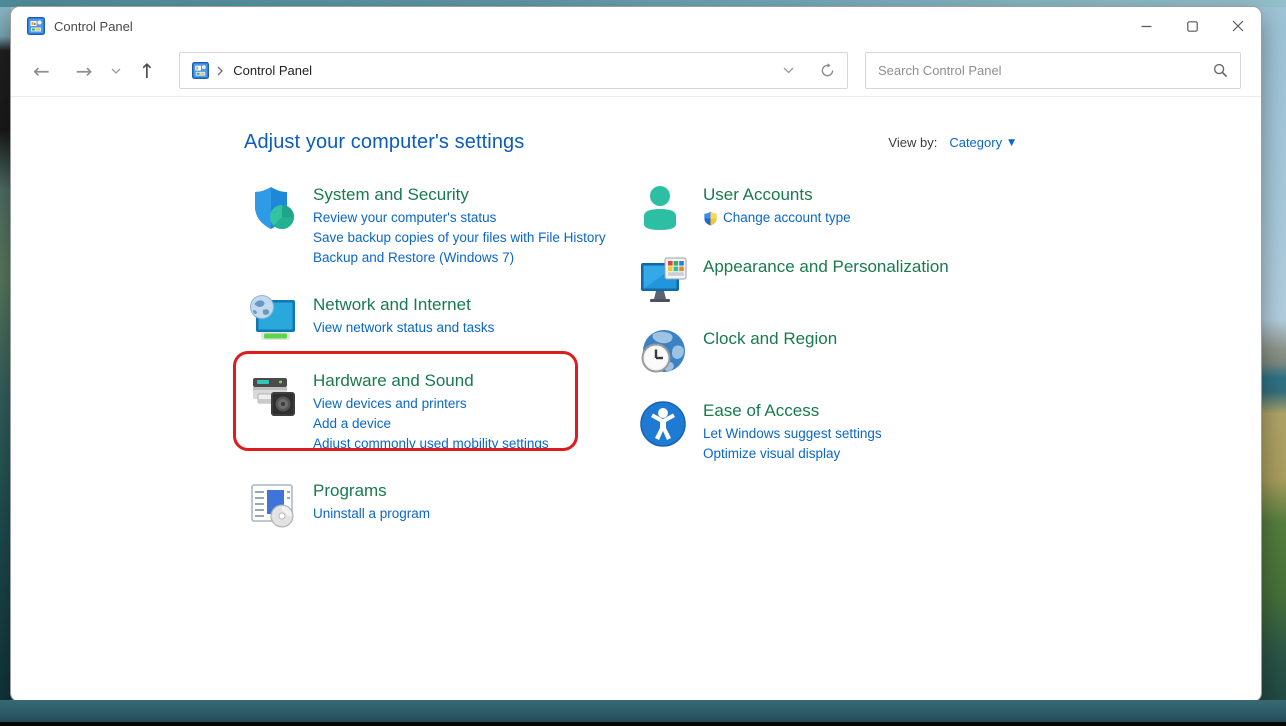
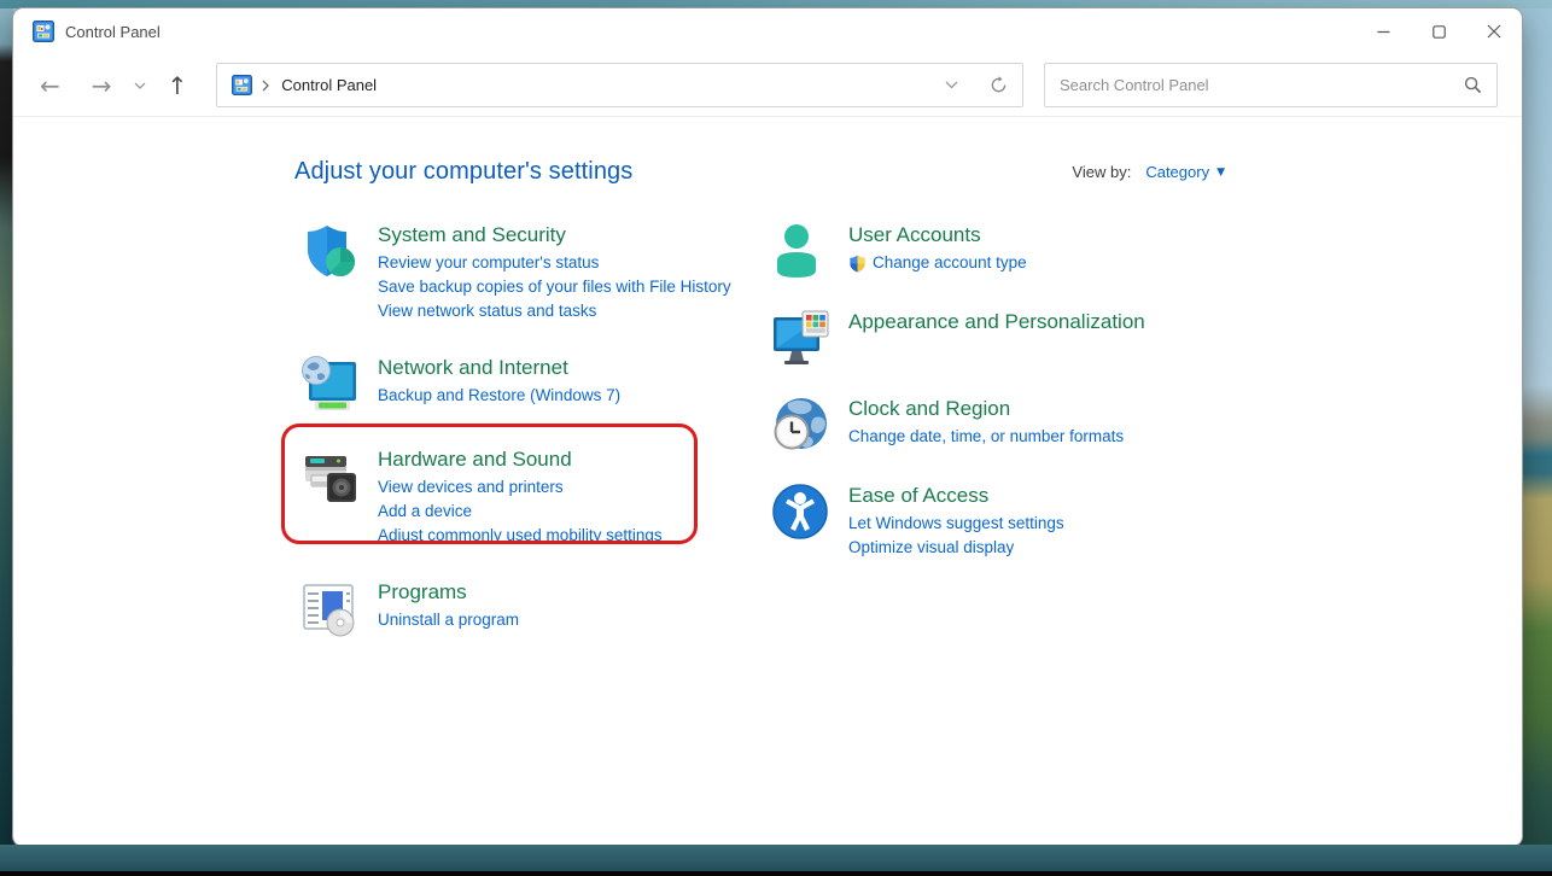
  Control Panel
  ←
  →
  ↑
  Control Panel
  Search Control Panel
  Adjust your computer's settings
  View by:
  Category
  ▼
  System and Security
  Review your computer's status
  Save backup copies of your files with File History
- Backup and Restore (Windows 7)
+ View network status and tasks
  Network and Internet
- View network status and tasks
+ Backup and Restore (Windows 7)
  Hardware and Sound
  View devices and printers
  Add a device
  Adjust commonly used mobility settings
  Programs
  Uninstall a program
  User Accounts
  Change account type
  Appearance and Personalization
  Clock and Region
+ Change date, time, or number formats
  Ease of Access
  Let Windows suggest settings
  Optimize visual display
